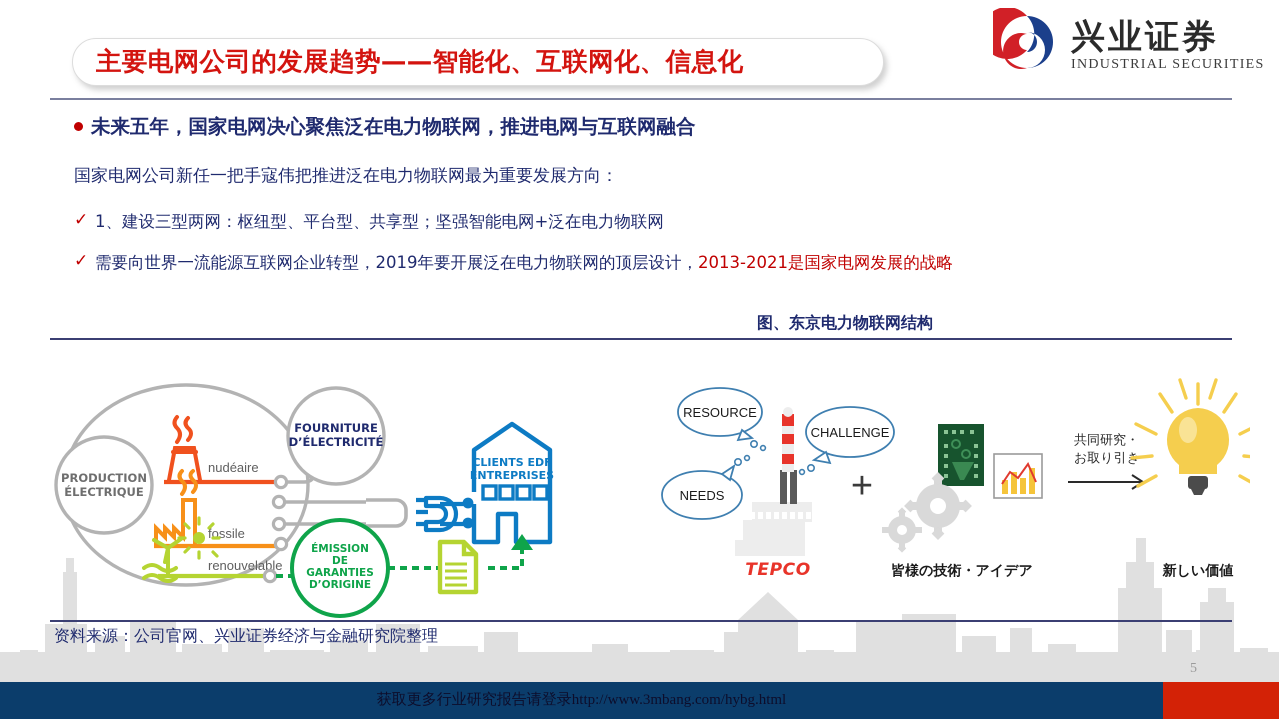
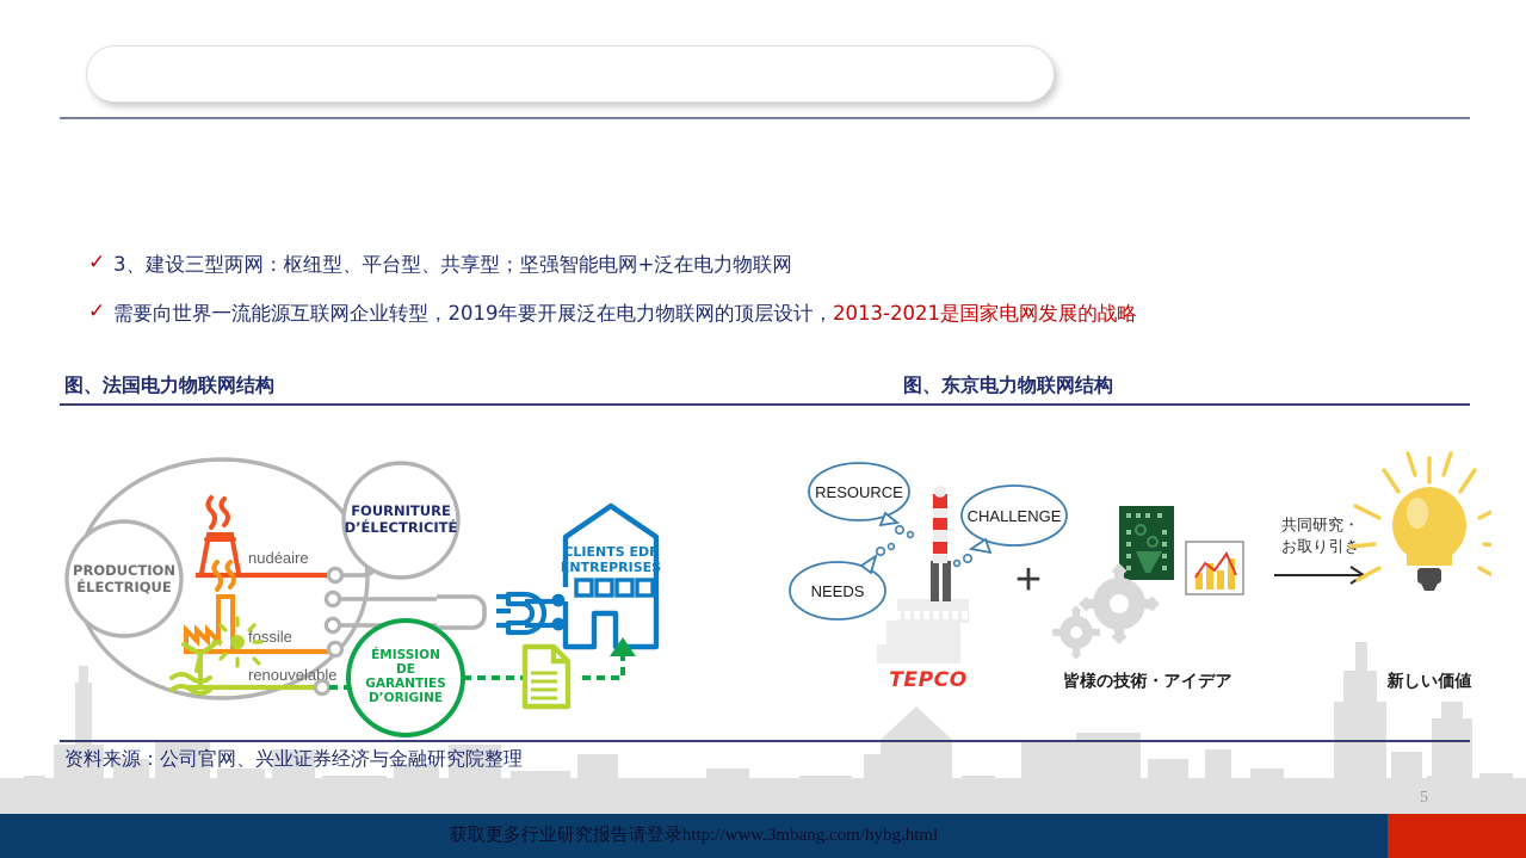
- 兴业证券
- INDUSTRIAL SECURITIES
- 主要电网公司的发展趋势——智能化、互联网化、信息化
- 未来五年，国家电网决心聚焦泛在电力物联网，推进电网与互联网融合
- 国家电网公司新任一把手寇伟把推进泛在电力物联网最为重要发展方向：
  ✓
- 1、建设三型两网：枢纽型、平台型、共享型；坚强智能电网+泛在电力物联网
+ 3、建设三型两网：枢纽型、平台型、共享型；坚强智能电网+泛在电力物联网
  ✓
  需要向世界一流能源互联网企业转型，2019年要开展泛在电力物联网的顶层设计，2013-2021是国家电网发展的战略
+ 图、法国电力物联网结构
  图、东京电力物联网结构
  PRODUCTION
  ÉLECTRIQUE
  nudéaire
  fossile
  renouvelable
  FOURNITURE
  D’ÉLECTRICITÉ
  CLIENTS EDF
  ENTREPRISES
  ÉMISSION
  DE
  GARANTIES
  D’ORIGINE
  RESOURCE
  CHALLENGE
  NEEDS
  TEPCO
  +
  皆様の技術・アイデア
  共同研究・
  お取り引
  新しい価値
  资料来源：公司官网、兴业证券经济与金融研究院整理
  5
  获取更多行业研究报告请登录http://www.3mbang.com/hybg.html
